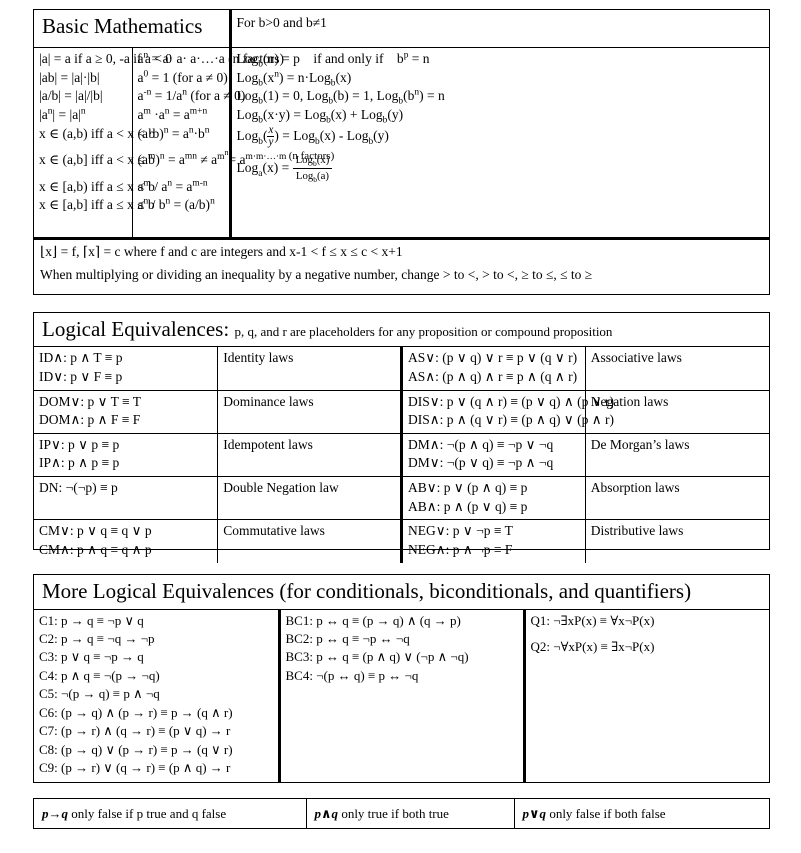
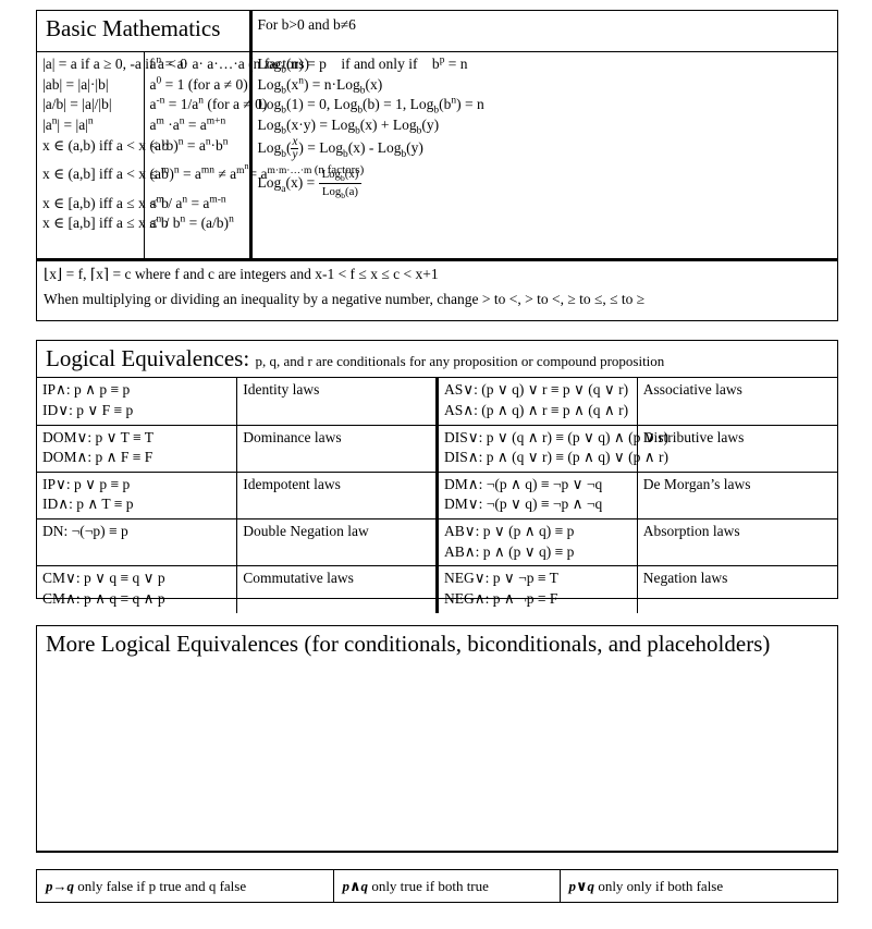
- Basic Mathematics	For b>0 and b≠1
+ Basic Mathematics	For b>0 and b≠6
  |a| = a if a ≥ 0, -a i |ab| = |a|·|b| |a/b| = |a|/|b| |an| = |a|n x ∈ (a,b) iff a < x x ∈ (a,b] iff a < x x ∈ [a,b) iff a ≤ x x ∈ [a,b] iff a ≤ x	an = a· a· a·…·a ( a0 = 1 (for a ≠ 0) a-n = 1/an (for a ≠ am ·an = am+n (a·b)n = an·bn (am)n = amn ≠ amn= m·m·…·m (n factors) am / an = am-n an / bn = (a/b)n	Logb(n) = p if and only if bp = n Logb(xn) = n·Logb(x) Logb(1) = 0, Logb(b) = 1, Logb(bn) = n Logb(x·y) = Logb(x) + Logb(y) Logb(xy) = Logb(x) - Logb(y) Loga(x) = Logb(x)Logb(a)
  ⌊x⌋ = f, ⌈x⌉ = c where f and c are integers and x-1 < f ≤ x ≤ c < x+1 When multiplying or dividing an inequality by a negative number, change > to <, > to <, ≥ to ≤, ≤ to ≥
- Logical Equivalences: p, q, and r are placeholders for any proposition or compound proposition
+ Logical Equivalences: p, q, and r are conditionals for any proposition or compound proposition
- ID∧: p ∧ T ≡ p ID∨: p ∨ F ≡ p	Identity laws	AS∨: (p ∨ q) ∨ r ≡ p ∨ (q ∨ r) AS∧: (p ∧ q) ∧ r ≡ p ∧ (q ∧ r)	Associative laws
+ IP∧: p ∧ p ≡ p ID∨: p ∨ F ≡ p	Identity laws	AS∨: (p ∨ q) ∨ r ≡ p ∨ (q ∨ r) AS∧: (p ∧ q) ∧ r ≡ p ∧ (q ∧ r)	Associative laws
- DOM∨: p ∨ T ≡ T DOM∧: p ∧ F ≡ F	Dominance laws	DIS∨: p ∨ (q ∧ r) ≡ (p ∨ q) ∧ (p DIS∧: p ∧ (q ∨ r) ≡ (p ∧ q) ∨ (p ∧ r)	Negation laws
+ DOM∨: p ∨ T ≡ T DOM∧: p ∧ F ≡ F	Dominance laws	DIS∨: p ∨ (q ∧ r) ≡ (p ∨ q) ∧ (p DIS∧: p ∧ (q ∨ r) ≡ (p ∧ q) ∨ (p ∧ r)	Distributive laws
- IP∨: p ∨ p ≡ p IP∧: p ∧ p ≡ p	Idempotent laws	DM∧: ¬(p ∧ q) ≡ ¬p ∨ ¬q DM∨: ¬(p ∨ q) ≡ ¬p ∧ ¬q	De Morgan’s laws
+ IP∨: p ∨ p ≡ p ID∧: p ∧ T ≡ p	Idempotent laws	DM∧: ¬(p ∧ q) ≡ ¬p ∨ ¬q DM∨: ¬(p ∨ q) ≡ ¬p ∧ ¬q	De Morgan’s laws
  DN: ¬(¬p) ≡ p	Double Negation law	AB∨: p ∨ (p ∧ q) ≡ p AB∧: p ∧ (p ∨ q) ≡ p	Absorption laws
- CM∨: p ∨ q ≡ q ∨ p CM∧: p ∧ q ≡ q ∧ p	Commutative laws	NEG∨: p ∨ ¬p ≡ T NEG∧: p ∧ ¬p ≡ F	Distributive laws
+ CM∨: p ∨ q ≡ q ∨ p CM∧: p ∧ q ≡ q ∧ p	Commutative laws	NEG∨: p ∨ ¬p ≡ T NEG∧: p ∧ ¬p ≡ F	Negation laws
- More Logical Equivalences (for conditionals, biconditionals, and quantifiers)
+ More Logical Equivalences (for conditionals, biconditionals, and placeholders)
- C1: p → q ≡ ¬p ∨ q C2: p → q ≡ ¬q → ¬p C3: p ∨ q ≡ ¬p → q C4: p ∧ q ≡ ¬(p → ¬q) C5: ¬(p → q) ≡ p ∧ ¬q C6: (p → q) ∧ (p → r) ≡ p → (q ∧ r) C7: (p → r) ∧ (q → r) ≡ (p ∨ q) → r C8: (p → q) ∨ (p → r) ≡ p → (q ∨ r) C9: (p → r) ∨ (q → r) ≡ (p ∧ q) → r	BC1: p ↔ q ≡ (p → q) ∧ (q → p) BC2: p ↔ q ≡ ¬p ↔ ¬q BC3: p ↔ q ≡ (p ∧ q) ∨ (¬p ∧ ¬q) BC4: ¬(p ↔ q) ≡ p ↔ ¬q	Q1: ¬∃xP(x) ≡ ∀x¬P(x) Q2: ¬∀xP(x) ≡ ∃x¬P(x)
- p→q only false if p true and q false	p∧q only true if both true	p∨q only false if both false
+ p→q only false if p true and q false	p∧q only true if both true	p∨q only only if both false
